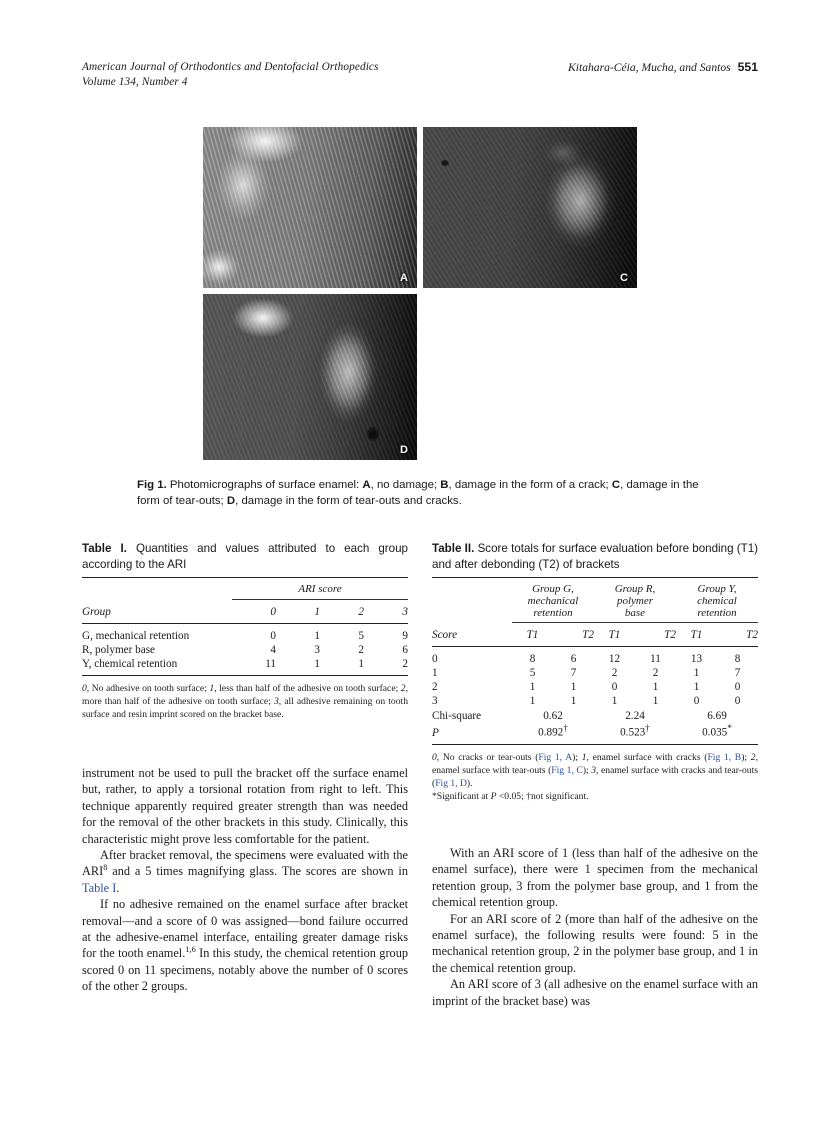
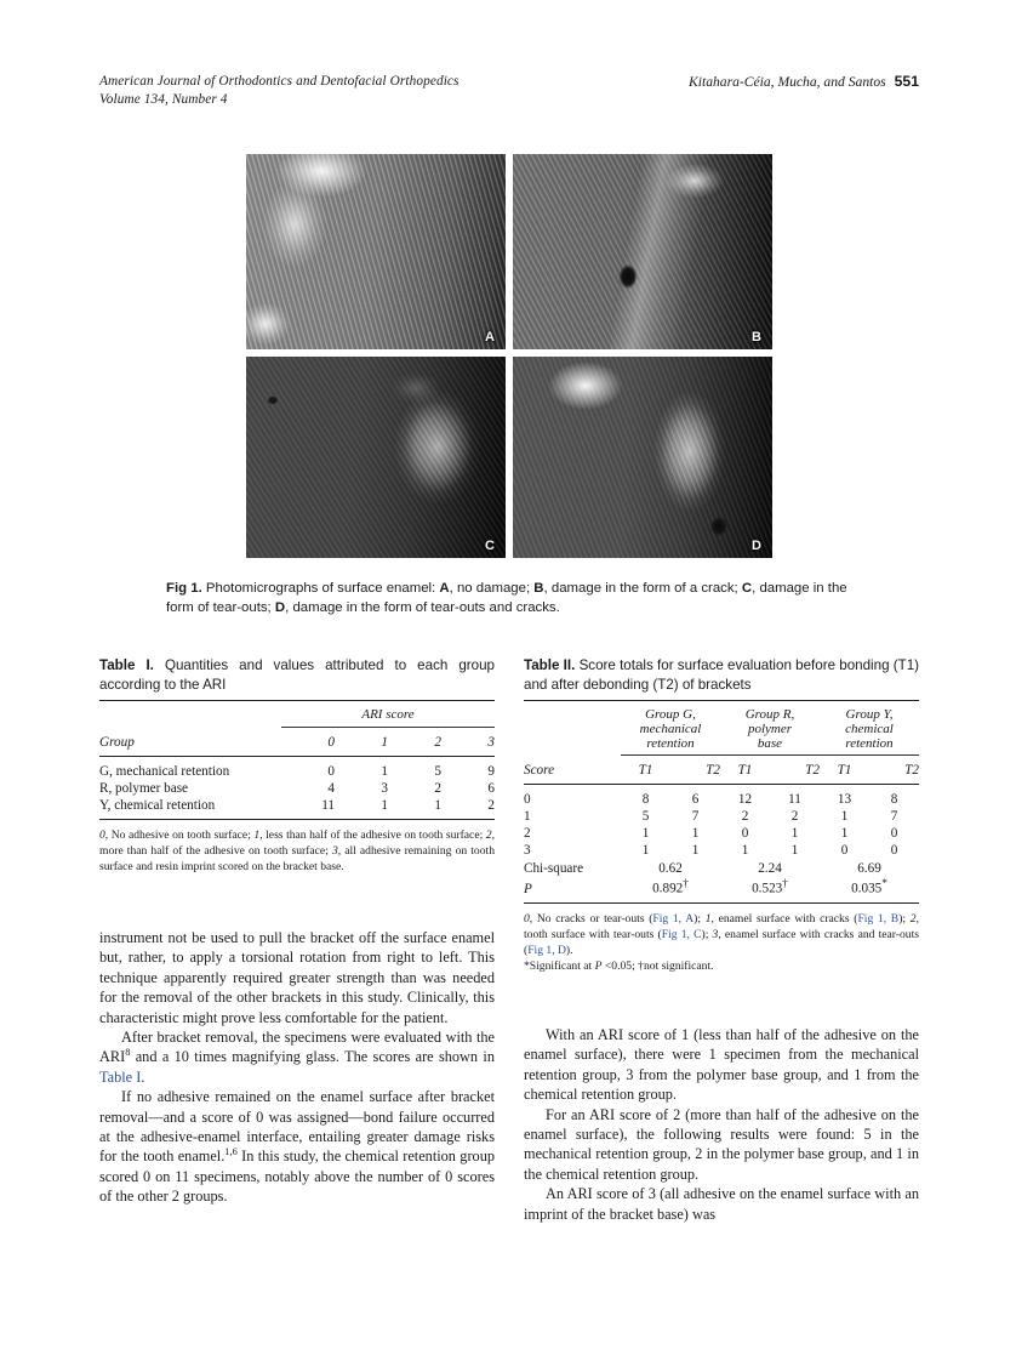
  American Journal of Orthodontics and Dentofacial Orthopedics
  Volume 134, Number 4
  Kitahara-Céia, Mucha, and Santos 551
  A
+ B
  C
  D
  Fig 1. Photomicrographs of surface enamel: A, no damage; B, damage in the form of a crack; C, damage in the form of tear-outs; D, damage in the form of tear-outs and cracks.
  Table I. Quantities and values attributed to each group according to the ARI
  	ARI score
  Group	0	1	2	3
  G, mechanical retention	0	1	5	9
  R, polymer base	4	3	2	6
  Y, chemical retention	11	1	1	2
  0, No adhesive on tooth surface; 1, less than half of the adhesive on tooth surface; 2, more than half of the adhesive on tooth surface; 3, all adhesive remaining on tooth surface and resin imprint scored on the bracket base.
  Table II. Score totals for surface evaluation before bonding (T1) and after debonding (T2) of brackets
  	Group G, mechanical retention	Group R, polymer base	Group Y, chemical retention
  Score	T1	T2	T1	T2	T1	T2
  0	8	6	12	11	13	8
  1	5	7	2	2	1	7
  2	1	1	0	1	1	0
  3	1	1	1	1	0	0
  Chi-square	0.62	2.24	6.69
  P	0.892†	0.523†	0.035*
- 0, No cracks or tear-outs (Fig 1, A); 1, enamel surface with cracks (Fig 1, B); 2, enamel surface with tear-outs (Fig 1, C); 3, enamel surface with cracks and tear-outs (Fig 1, D).
+ 0, No cracks or tear-outs (Fig 1, A); 1, enamel surface with cracks (Fig 1, B); 2, tooth surface with tear-outs (Fig 1, C); 3, enamel surface with cracks and tear-outs (Fig 1, D).
  *Significant at P <0.05; †not significant.
  instrument not be used to pull the bracket off the surface enamel but, rather, to apply a torsional rotation from right to left. This technique apparently required greater strength than was needed for the removal of the other brackets in this study. Clinically, this characteristic might prove less comfortable for the patient.
- After bracket removal, the specimens were evaluated with the ARI8 and a 5 times magnifying glass. The scores are shown in Table I.
+ After bracket removal, the specimens were evaluated with the ARI8 and a 10 times magnifying glass. The scores are shown in Table I.
  If no adhesive remained on the enamel surface after bracket removal—and a score of 0 was assigned—bond failure occurred at the adhesive-enamel interface, entailing greater damage risks for the tooth enamel.1,6 In this study, the chemical retention group scored 0 on 11 specimens, notably above the number of 0 scores of the other 2 groups.
  With an ARI score of 1 (less than half of the adhesive on the enamel surface), there were 1 specimen from the mechanical retention group, 3 from the polymer base group, and 1 from the chemical retention group.
  For an ARI score of 2 (more than half of the adhesive on the enamel surface), the following results were found: 5 in the mechanical retention group, 2 in the polymer base group, and 1 in the chemical retention group.
  An ARI score of 3 (all adhesive on the enamel surface with an imprint of the bracket base) was
